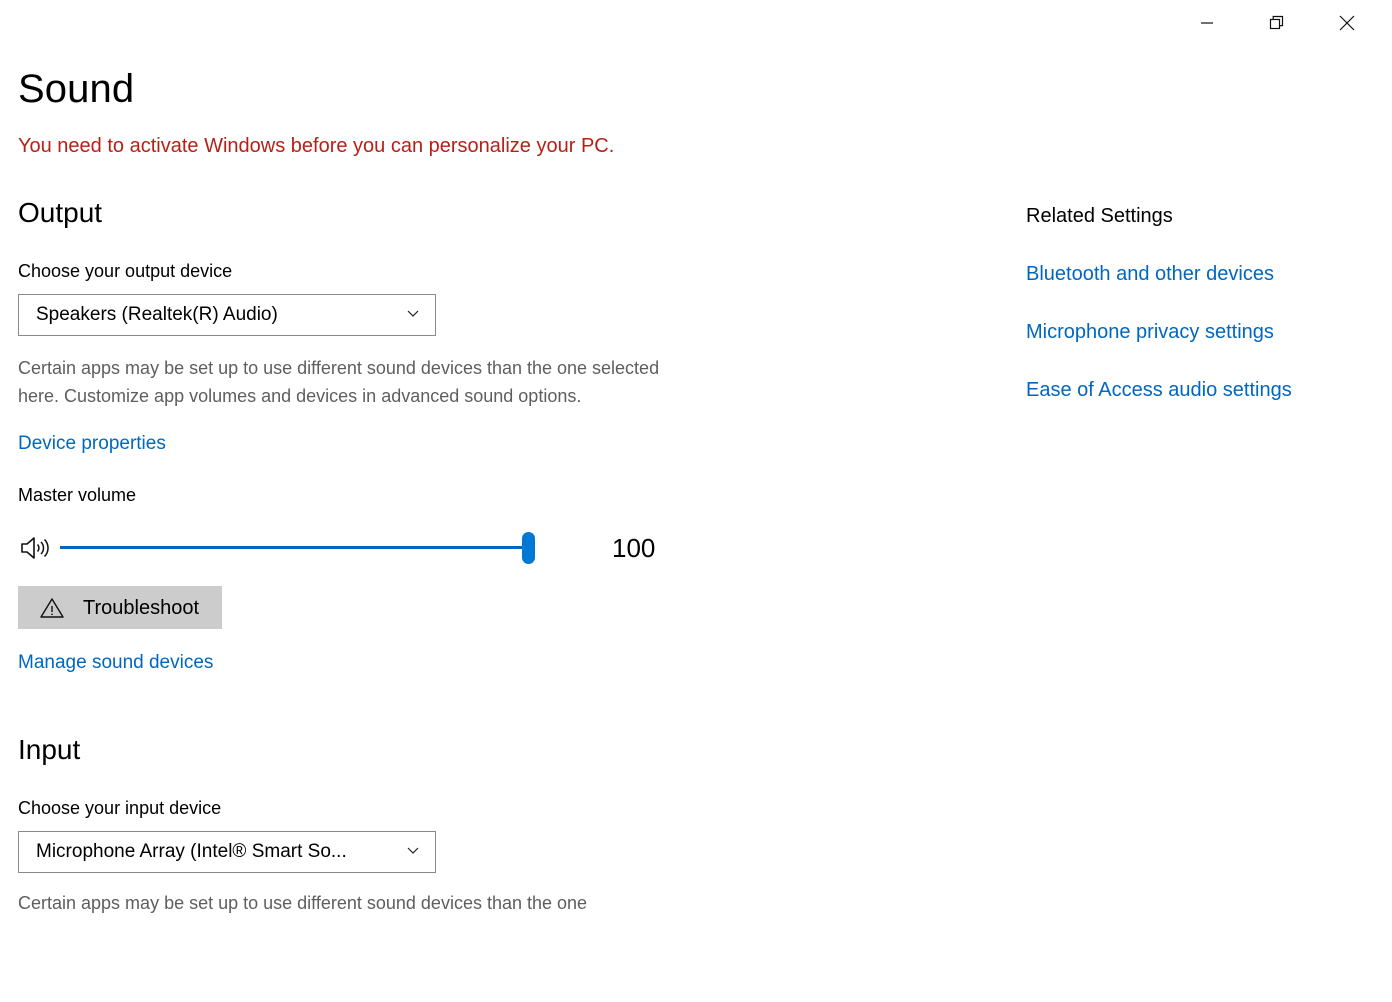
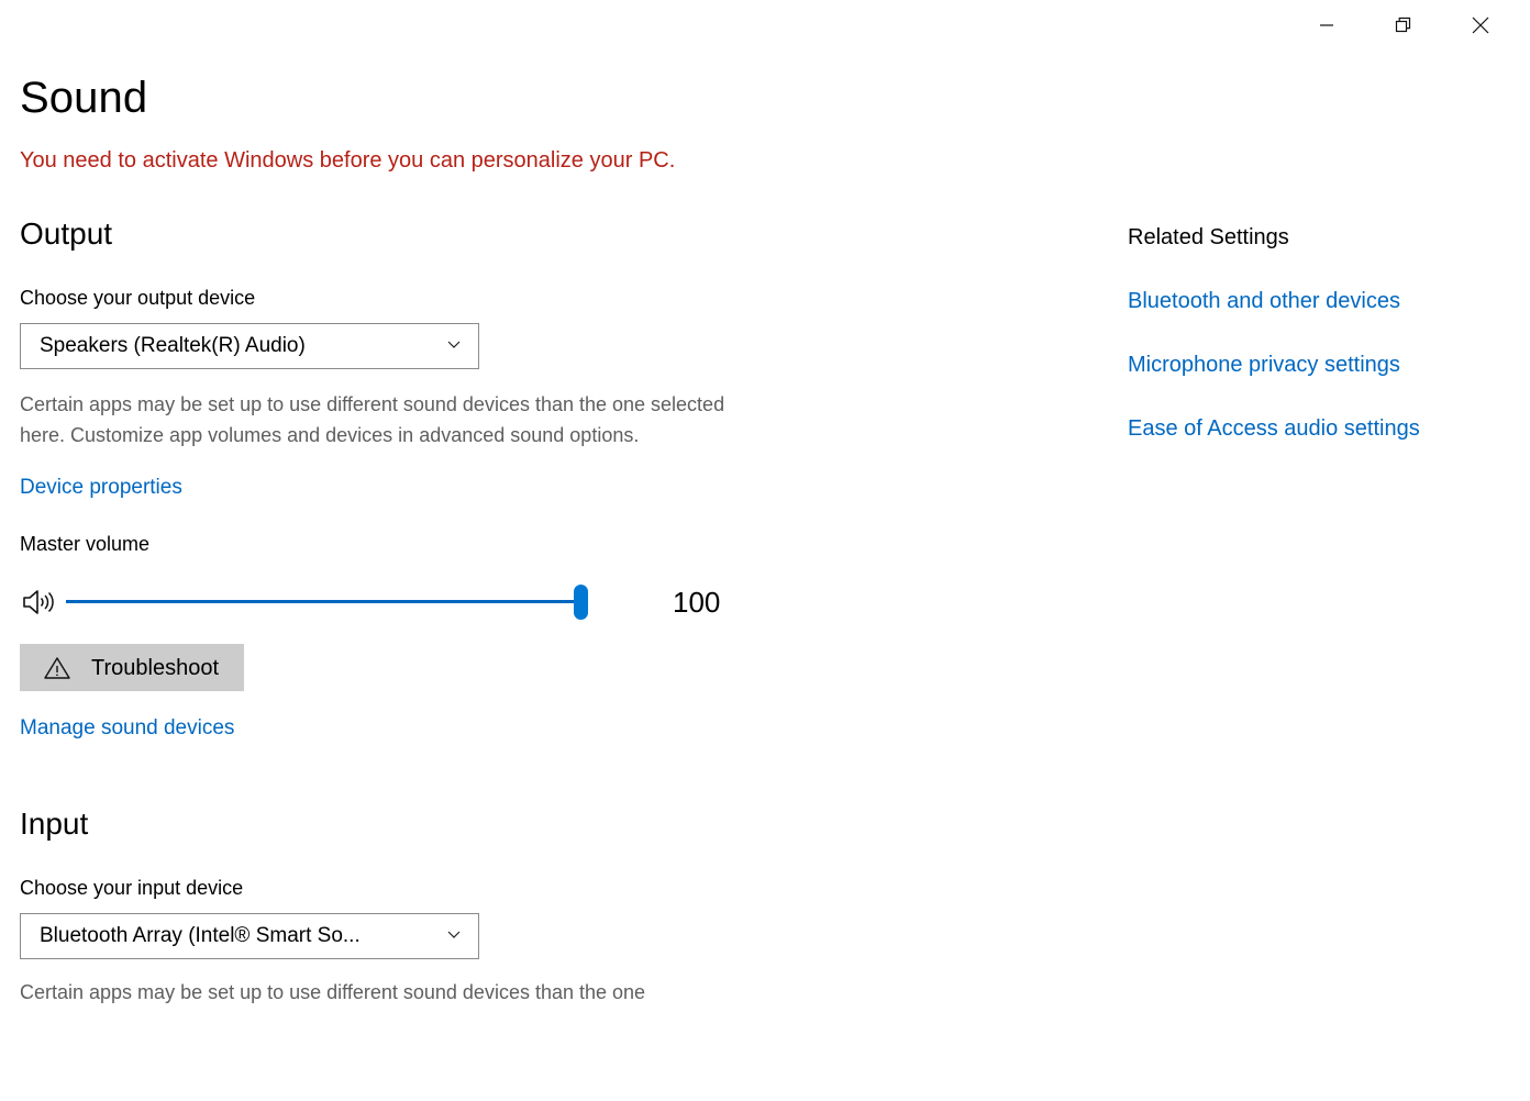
  Sound
  You need to activate Windows before you can personalize your PC.
  Output
  Choose your output device
  Speakers (Realtek(R) Audio)
  Certain apps may be set up to use different sound devices than the one selected here. Customize app volumes and devices in advanced sound options.
  Device properties
  Master volume
  100
  Troubleshoot
  Manage sound devices
  Input
  Choose your input device
- Microphone Array (Intel® Smart So...
+ Bluetooth Array (Intel® Smart So...
  Certain apps may be set up to use different sound devices than the one
  Related Settings
  Bluetooth and other devices
  Microphone privacy settings
  Ease of Access audio settings
